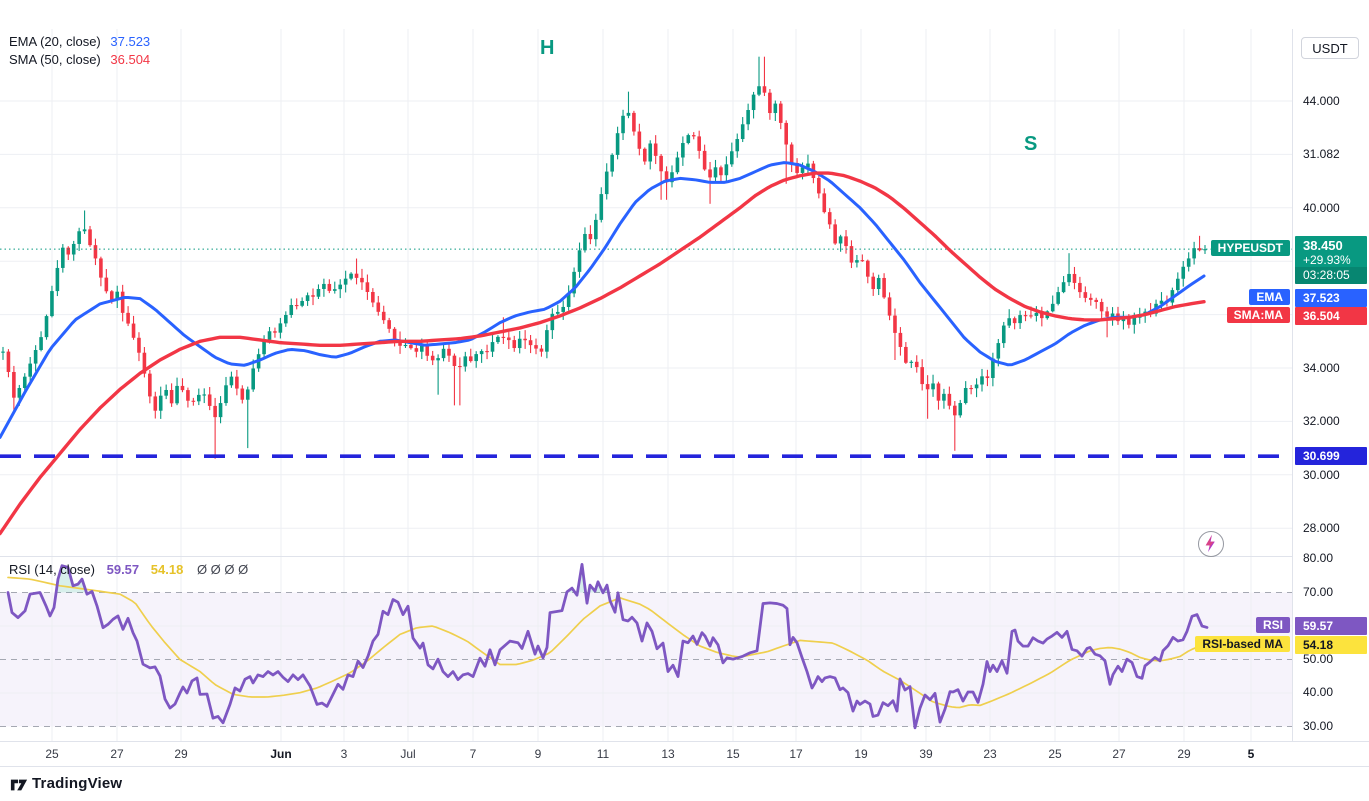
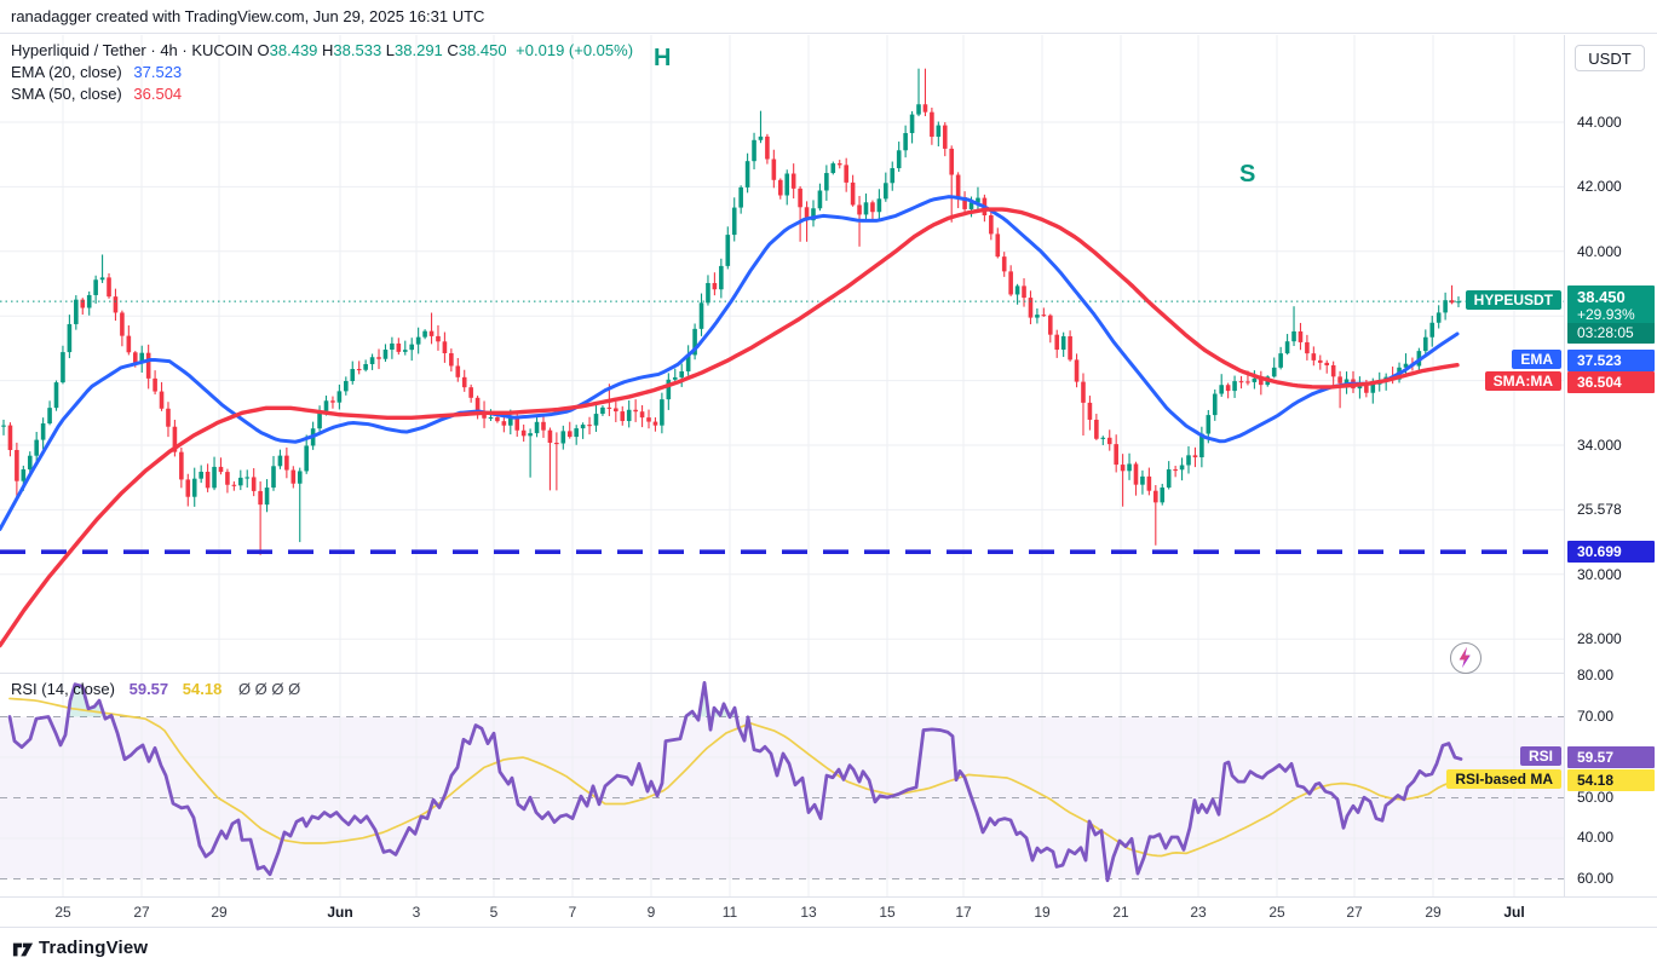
+ ranadagger created with TradingView.com, Jun 29, 2025 16:31 UTC
+ Hyperliquid / Tether · 4h · KUCOIN O38.439 H38.533 L38.291 C38.450 +0.019 (+0.05%)
  EMA (20, close) 37.523
  SMA (50, close) 36.504
  RSI (14, close) 59.57 54.18 Ø Ø Ø Ø
  H
  S
  HYPEUSDT
  EMA
  SMA:MA
  RSI
  RSI-based MA
  USDT
  44.000
- 31.082
+ 42.000
  40.000
  34.000
- 32.000
+ 25.578
  30.000
  28.000
  80.00
  70.00
  50.00
  40.00
- 30.00
+ 60.00
  38.450
  +29.93%
  03:28:05
  37.523
  36.504
  30.699
  59.57
  54.18
  25
  27
  29
  Jun
  3
- Jul
+ 5
  7
  9
  11
  13
  15
  17
  19
- 39
+ 21
  23
  25
  27
  29
- 5
+ Jul
  TradingView
